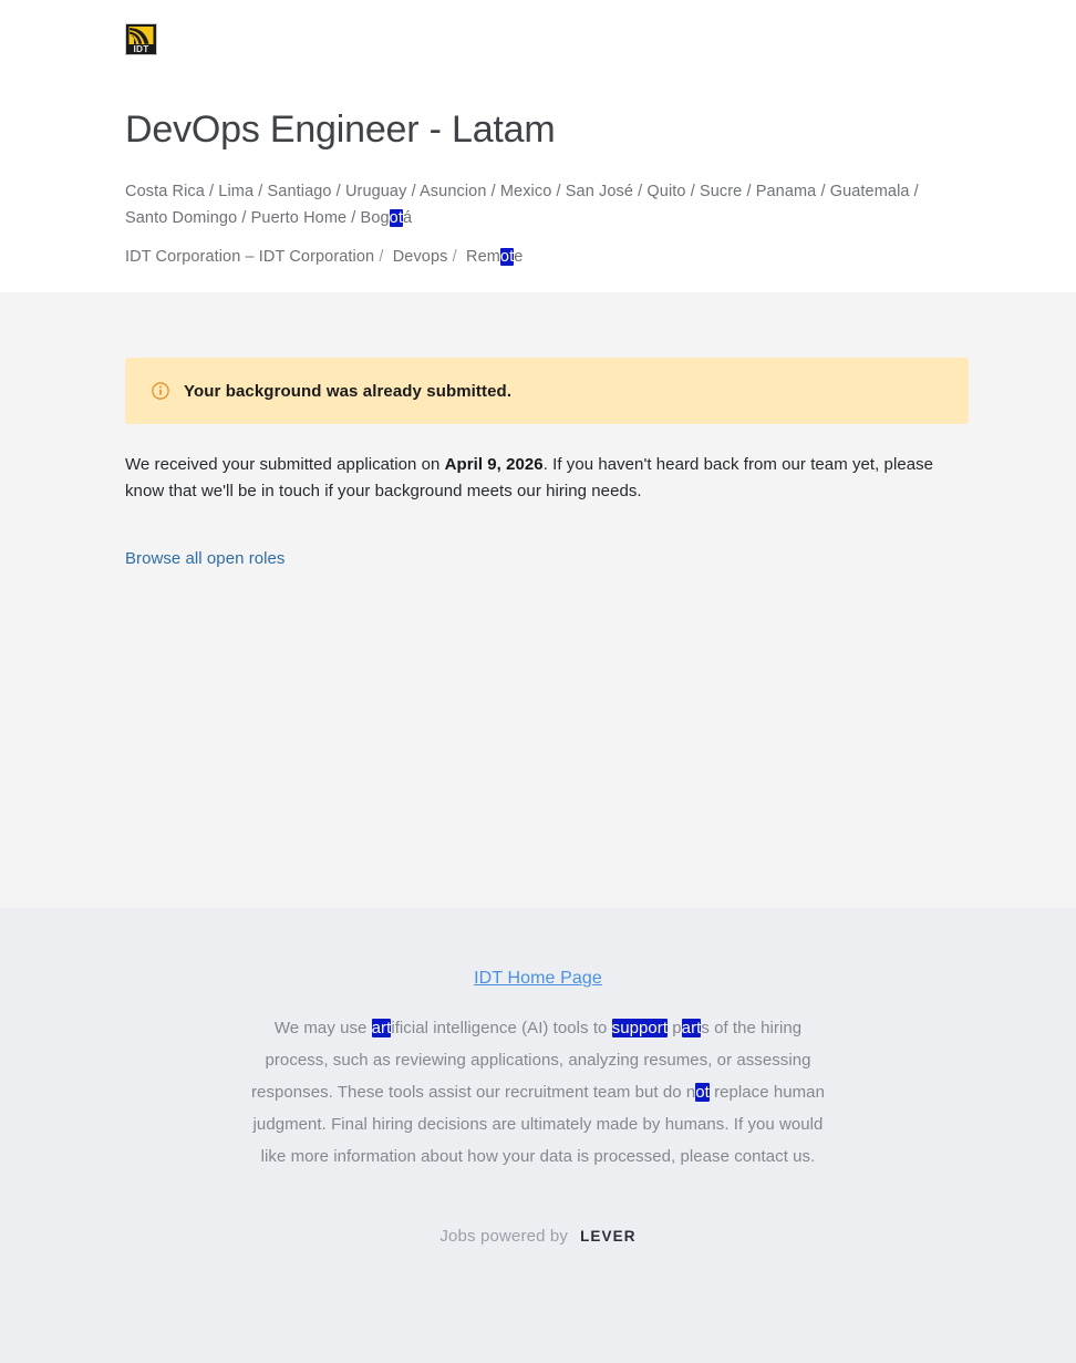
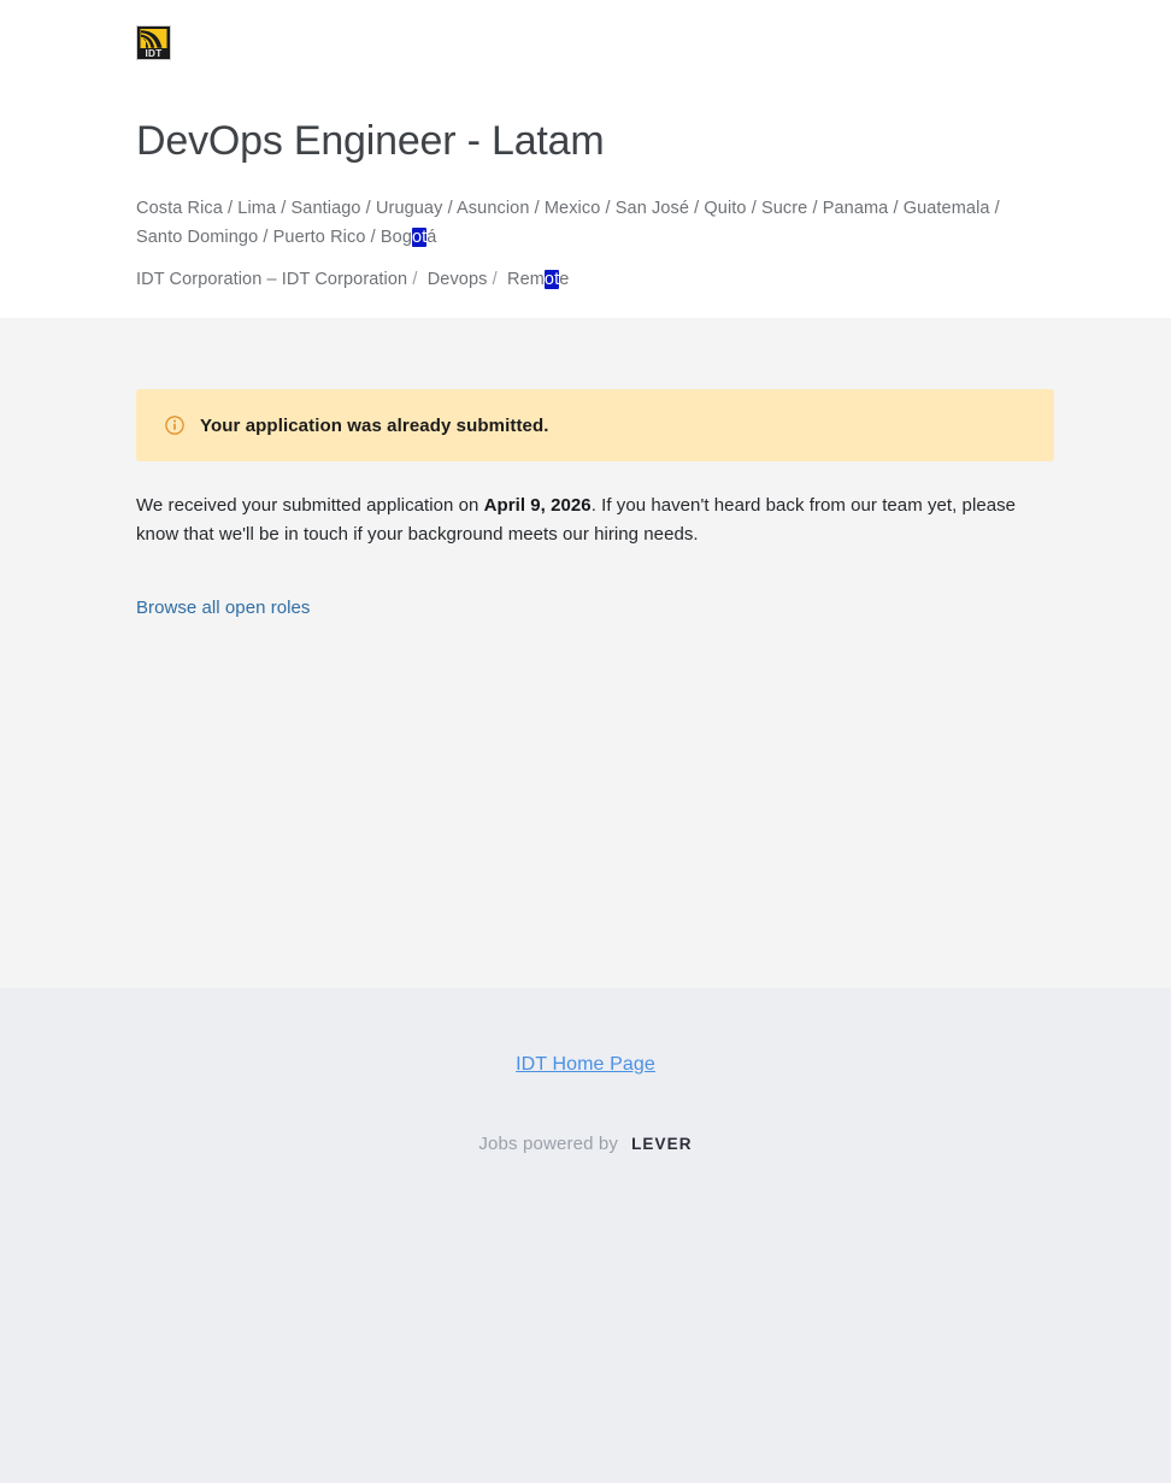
  IDT
  DevOps Engineer - Latam
- Costa Rica / Lima / Santiago / Uruguay / Asuncion / Mexico / San José / Quito / Sucre / Panama / Guatemala / Santo Domingo / Puerto Home / Bogotá
+ Costa Rica / Lima / Santiago / Uruguay / Asuncion / Mexico / San José / Quito / Sucre / Panama / Guatemala / Santo Domingo / Puerto Rico / Bogotá
  IDT Corporation – IDT Corporation / Devops / Remote
- Your background was already submitted.
+ Your application was already submitted.
  We received your submitted application on April 9, 2026. If you haven't heard back from our team yet, please know that we'll be in touch if your background meets our hiring needs.
  Browse all open roles
  IDT Home Page
- We may use artificial intelligence (AI) tools to support parts of the hiring process, such as reviewing applications, analyzing resumes, or assessing responses. These tools assist our recruitment team but do not replace human judgment. Final hiring decisions are ultimately made by humans. If you would like more information about how your data is processed, please contact us.
  Jobs powered by
  LEVER
